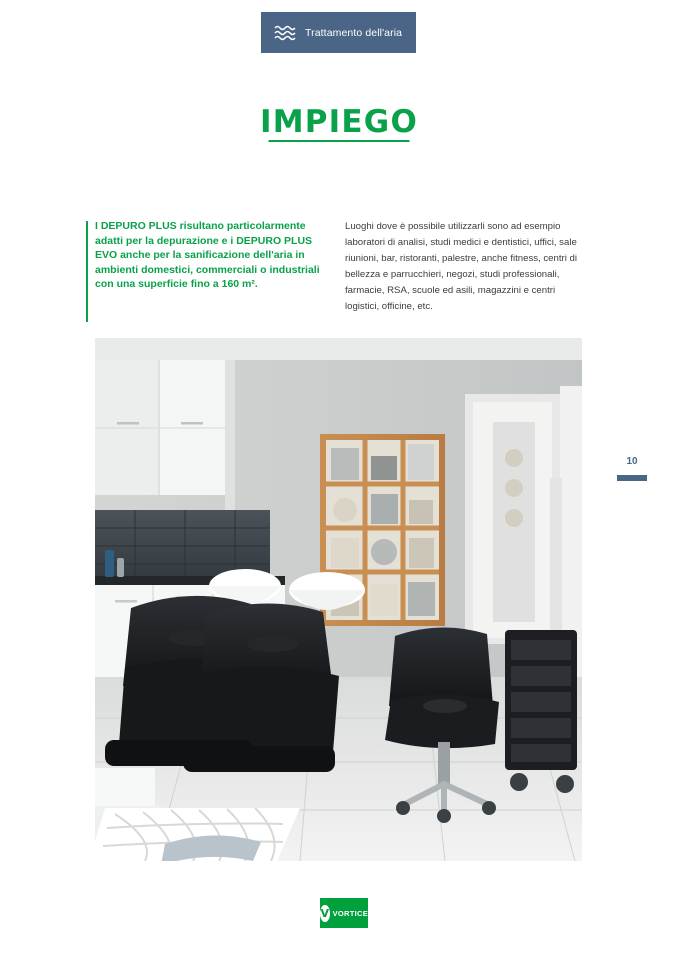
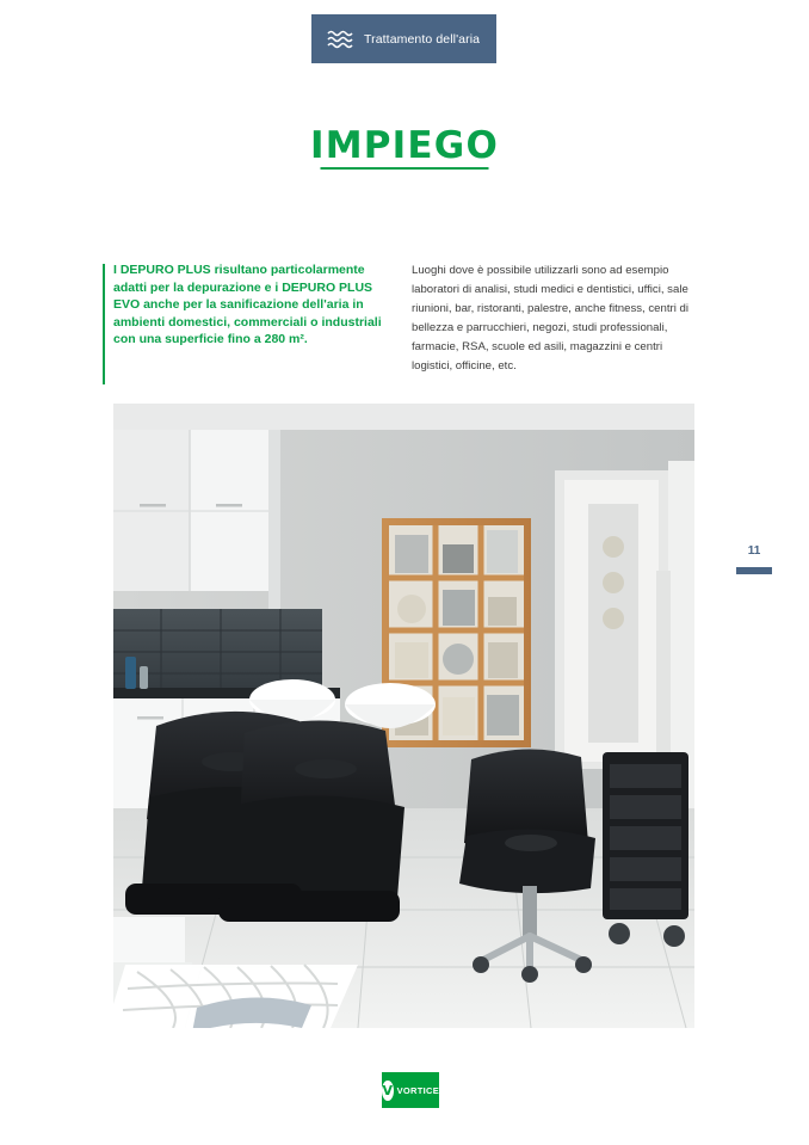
  Trattamento dell'aria
  IMPIEGO
- I DEPURO PLUS risultano particolarmente adatti per la depurazione e i DEPURO PLUS EVO anche per la sanificazione dell'aria in ambienti domestici, commerciali o industriali con una superficie fino a 160 m².
+ I DEPURO PLUS risultano particolarmente adatti per la depurazione e i DEPURO PLUS EVO anche per la sanificazione dell'aria in ambienti domestici, commerciali o industriali con una superficie fino a 280 m².
  Luoghi dove è possibile utilizzarli sono ad esempio laboratori di analisi, studi medici e dentistici, uffici, sale riunioni, bar, ristoranti, palestre, anche fitness, centri di bellezza e parrucchieri, negozi, studi professionali, farmacie, RSA, scuole ed asili, magazzini e centri logistici, officine, etc.
- 10
+ 11
  V
  VORTICE
